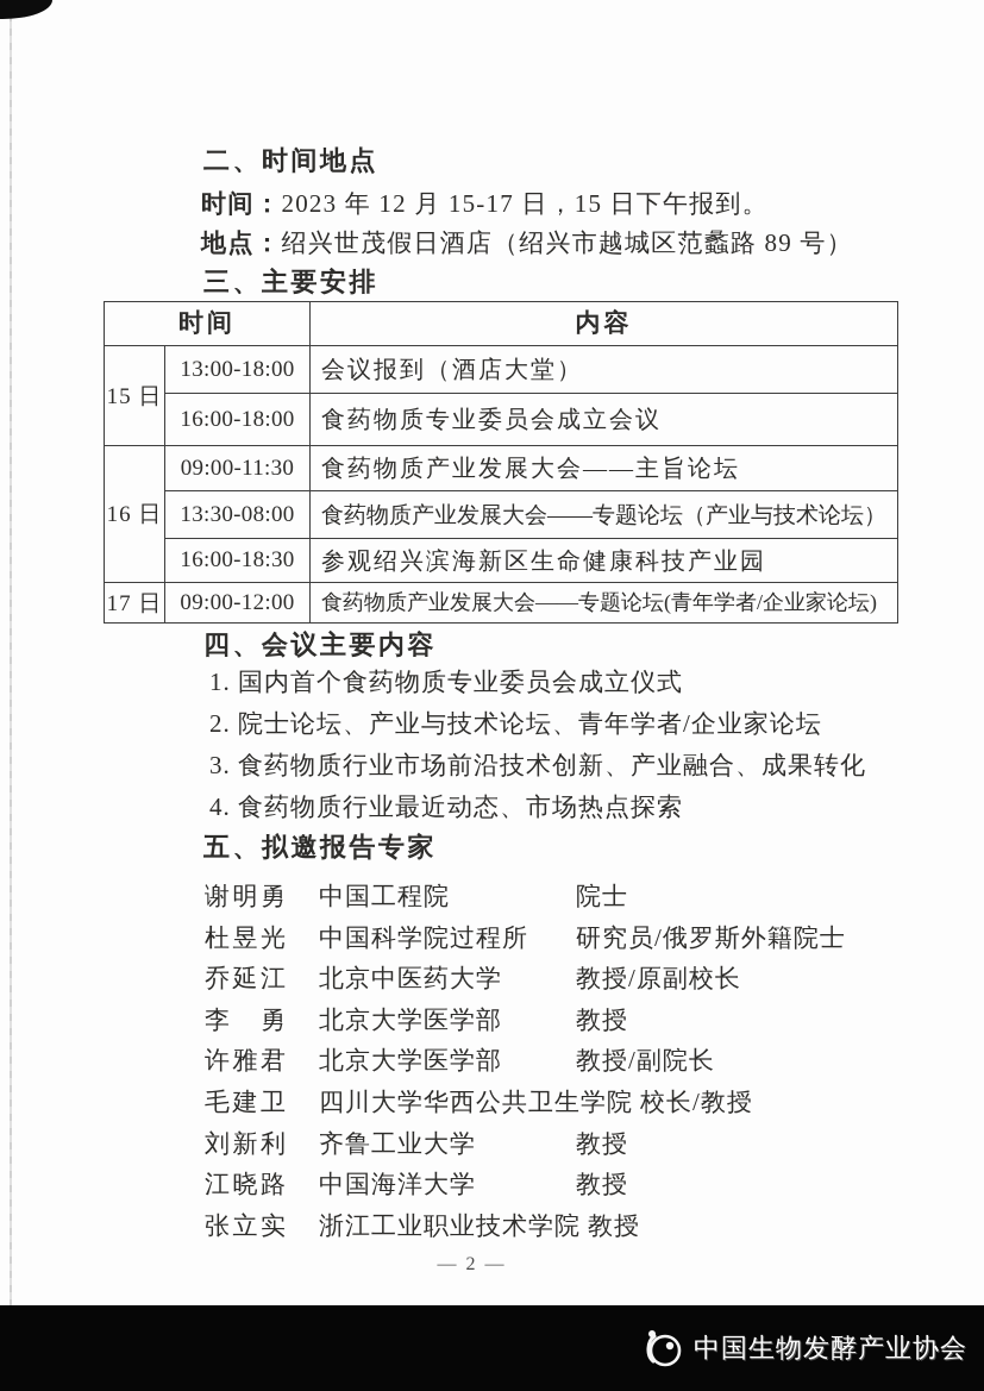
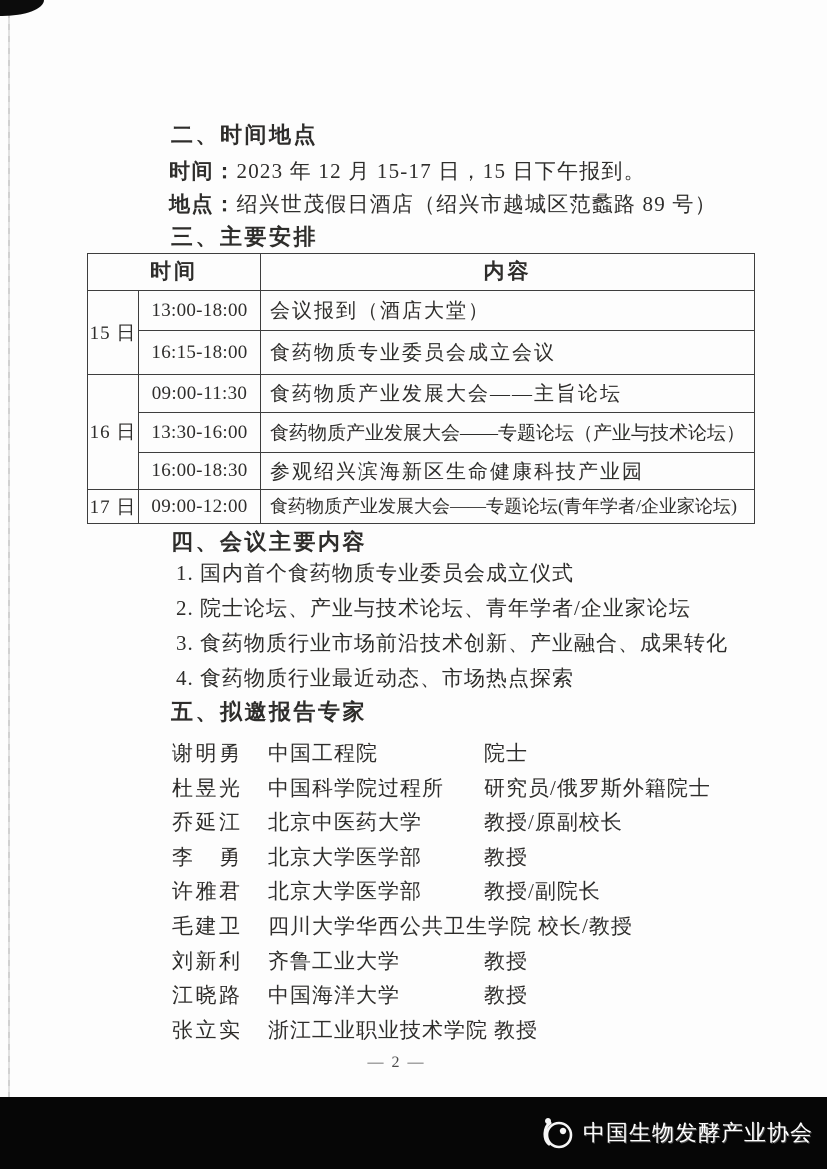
  二、时间地点
  时间：2023 年 12 月 15-17 日，15 日下午报到。
  地点：绍兴世茂假日酒店（绍兴市越城区范蠡路 89 号）
  三、主要安排
  时间	内容
  15 日	13:00-18:00	会议报到（酒店大堂）
- 16:00-18:00	食药物质专业委员会成立会议
+ 16:15-18:00	食药物质专业委员会成立会议
  16 日	09:00-11:30	食药物质产业发展大会——主旨论坛
- 13:30-08:00	食药物质产业发展大会——专题论坛（产业与技术论坛）
+ 13:30-16:00	食药物质产业发展大会——专题论坛（产业与技术论坛）
  16:00-18:30	参观绍兴滨海新区生命健康科技产业园
  17 日	09:00-12:00	食药物质产业发展大会——专题论坛(青年学者/企业家论坛)
  四、会议主要内容
  1. 国内首个食药物质专业委员会成立仪式
  2. 院士论坛、产业与技术论坛、青年学者/企业家论坛
  3. 食药物质行业市场前沿技术创新、产业融合、成果转化
  4. 食药物质行业最近动态、市场热点探索
  五、拟邀报告专家
  谢明勇
  中国工程院
  院士
  杜昱光
  中国科学院过程所
  研究员/俄罗斯外籍院士
  乔延江
  北京中医药大学
  教授/原副校长
  李 勇
  北京大学医学部
  教授
  许雅君
  北京大学医学部
  教授/副院长
  毛建卫
  四川大学华西公共卫生学院
  校长/教授
  刘新利
  齐鲁工业大学
  教授
  江晓路
  中国海洋大学
  教授
  张立实
  浙江工业职业技术学院
  教授
  — 2 —
  中国生物发酵产业协会
